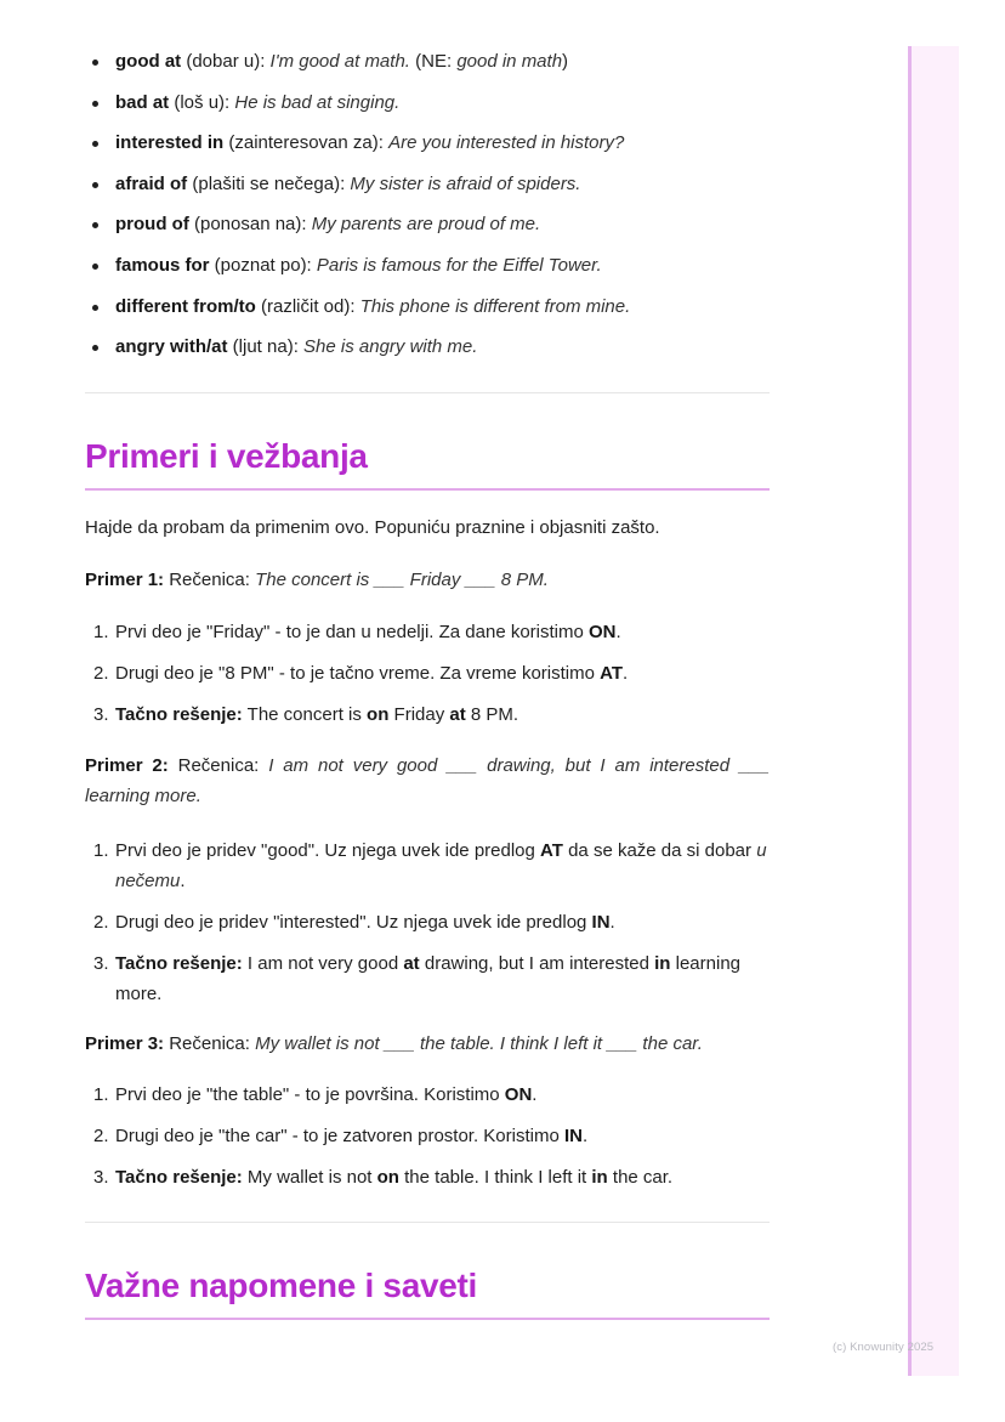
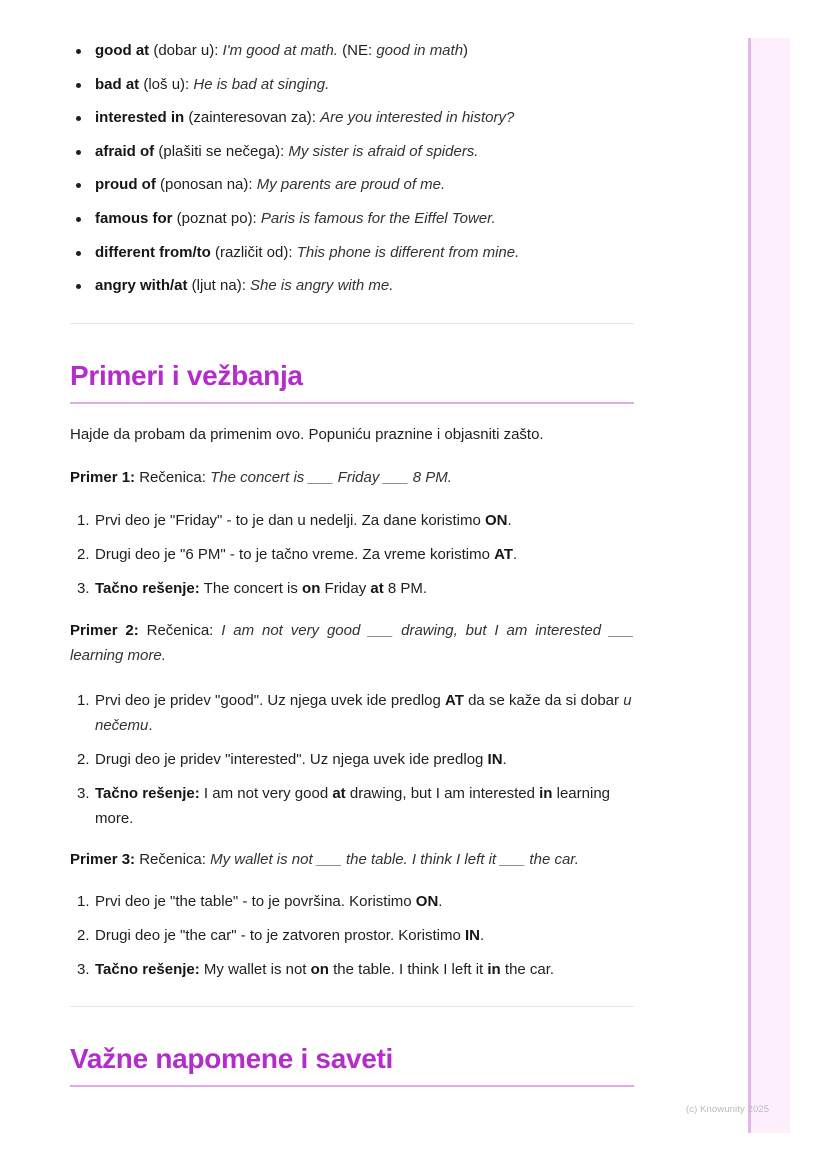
  (c) Knowunity 2025
  good at (dobar u): I'm good at math. (NE: good in math)
  bad at (loš u): He is bad at singing.
  interested in (zainteresovan za): Are you interested in history?
  afraid of (plašiti se nečega): My sister is afraid of spiders.
  proud of (ponosan na): My parents are proud of me.
  famous for (poznat po): Paris is famous for the Eiffel Tower.
  different from/to (različit od): This phone is different from mine.
  angry with/at (ljut na): She is angry with me.
  Primeri i vežbanja
  Hajde da probam da primenim ovo. Popuniću praznine i objasniti zašto.
  Primer 1: Rečenica: The concert is ___ Friday ___ 8 PM.
  1.
  Prvi deo je "Friday" - to je dan u nedelji. Za dane koristimo ON.
  2.
- Drugi deo je "8 PM" - to je tačno vreme. Za vreme koristimo AT.
+ Drugi deo je "6 PM" - to je tačno vreme. Za vreme koristimo AT.
  3.
  Tačno rešenje: The concert is on Friday at 8 PM.
  Primer 2: Rečenica: I am not very good ___ drawing, but I am interested ___ learning more.
  1.
  Prvi deo je pridev "good". Uz njega uvek ide predlog AT da se kaže da si dobar u nečemu.
  2.
  Drugi deo je pridev "interested". Uz njega uvek ide predlog IN.
  3.
  Tačno rešenje: I am not very good at drawing, but I am interested in learning more.
  Primer 3: Rečenica: My wallet is not ___ the table. I think I left it ___ the car.
  1.
  Prvi deo je "the table" - to je površina. Koristimo ON.
  2.
  Drugi deo je "the car" - to je zatvoren prostor. Koristimo IN.
  3.
  Tačno rešenje: My wallet is not on the table. I think I left it in the car.
  Važne napomene i saveti
